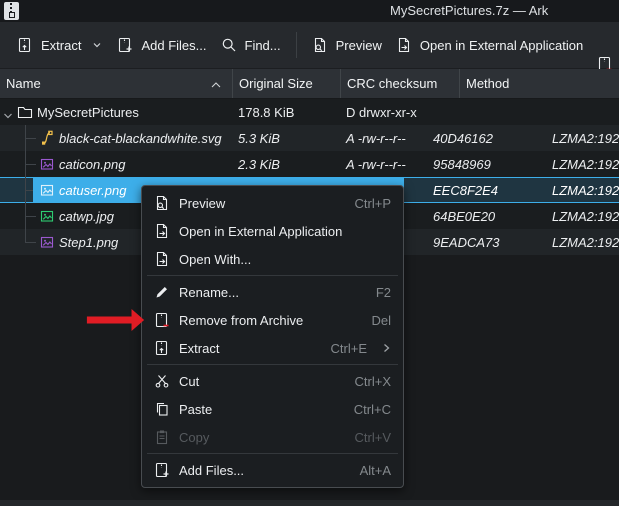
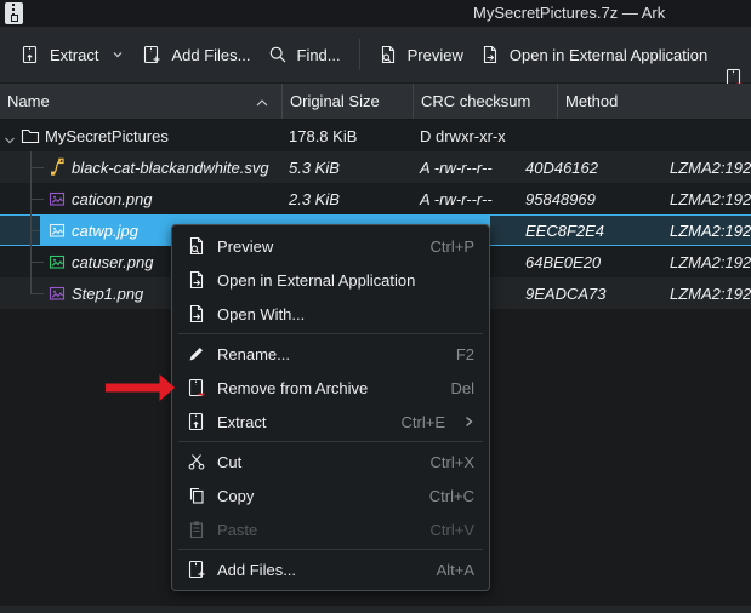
  MySecretPictures.7z — Ark
  Extract
  Add Files...
  Find...
  Preview
  Open in External Application
  Name
  Original Size
  CRC checksum
  Method
  MySecretPictures
  178.8 KiB
  D drwxr-xr-x
  black-cat-blackandwhite.svg
  5.3 KiB
  A -rw-r--r--
  40D46162
  LZMA2:192
  caticon.png
  2.3 KiB
  A -rw-r--r--
  95848969
  LZMA2:192
- catuser.png
+ catwp.jpg
  EEC8F2E4
  LZMA2:192
- catwp.jpg
+ catuser.png
  64BE0E20
  LZMA2:192
  Step1.png
  9EADCA73
  LZMA2:192
  Preview
  Ctrl+P
  Open in External Application
  Open With...
  Rename...
  F2
  Remove from Archive
  Del
  Extract
  Ctrl+E
  Cut
  Ctrl+X
- Paste
+ Copy
  Ctrl+C
- Copy
+ Paste
  Ctrl+V
  Add Files...
  Alt+A
